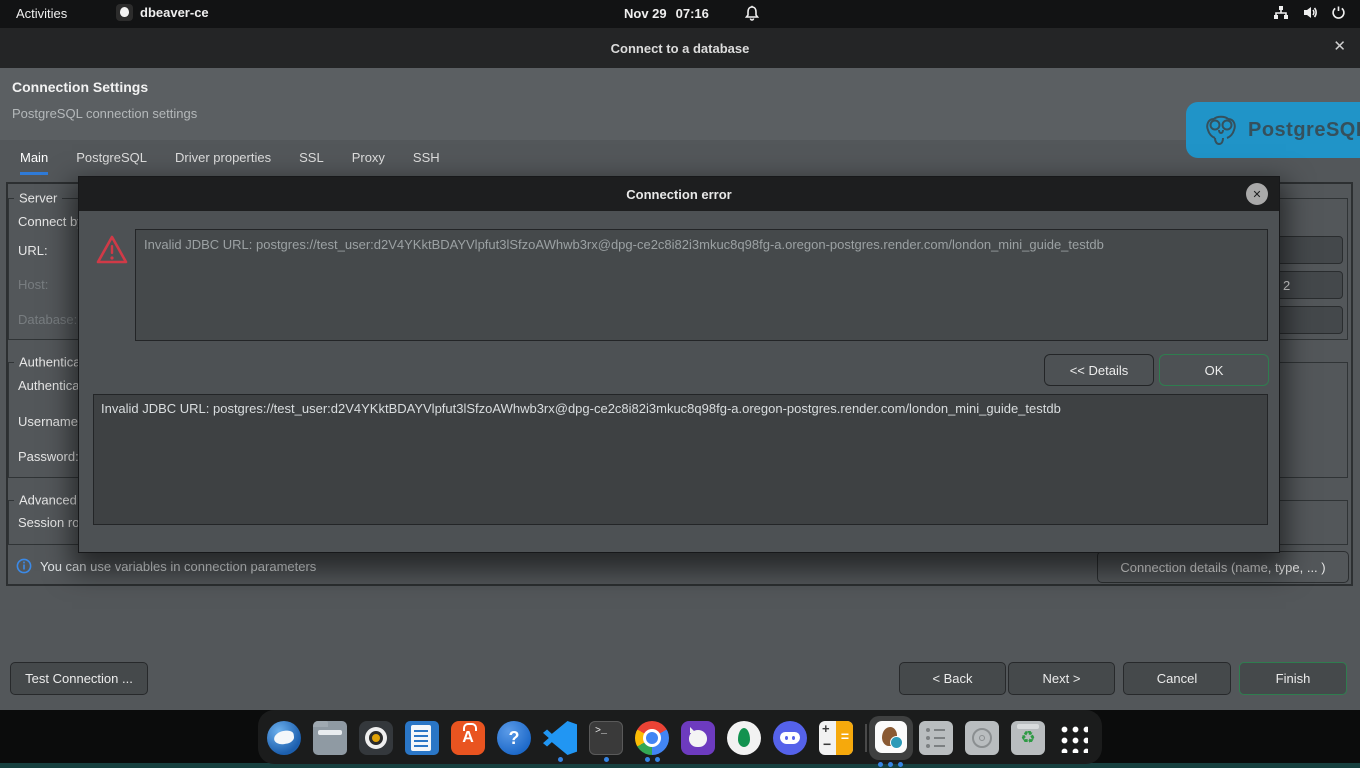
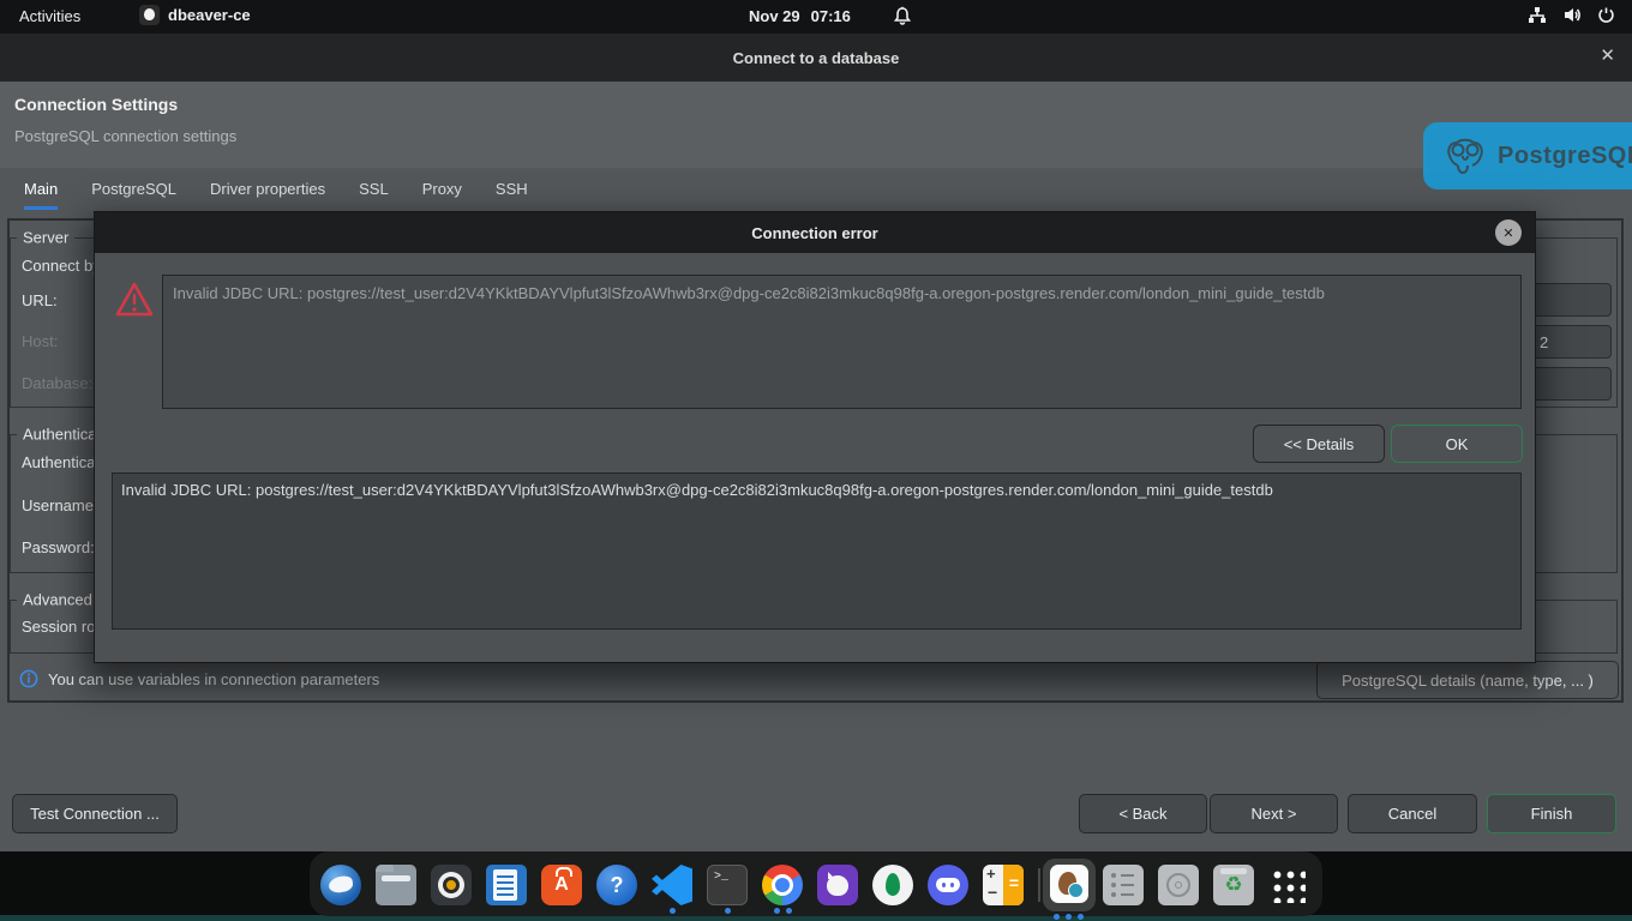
  Activities
  dbeaver-ce
  Nov 29
  07:16
  Connect to a database
  ✕
  Connection Settings
  PostgreSQL connection settings
  PostgreSQ
  Main
  PostgreSQL
  Driver properties
  SSL
  Proxy
  SSH
  Server
  Connect b
  URL:
  Host:
  Database:
  2
  Authentica
  Username
  Password:
  Advanced
  Session ro
  You can use variables in connection parameters
- Connection details (name, type, ... )
+ PostgreSQL details (name, type, ... )
  Test Connection ...
  < Back
  Next >
  Cancel
  Finish
  Connection error
  ✕
  Invalid JDBC URL: postgres://test_user:d2V4YKktBDAYVlpfut3lSfzoAWhwb3rx@dpg-ce2c8i82i3mkuc8q98fg-a.oregon-postgres.render.com/london_mini_guide_testdb
  << Details
  OK
  Invalid JDBC URL: postgres://test_user:d2V4YKktBDAYVlpfut3lSfzoAWhwb3rx@dpg-ce2c8i82i3mkuc8q98fg-a.oregon-postgres.render.com/london_mini_guide_testdb
  A
  ?
  >_
  +
  −
  =
  ♻
